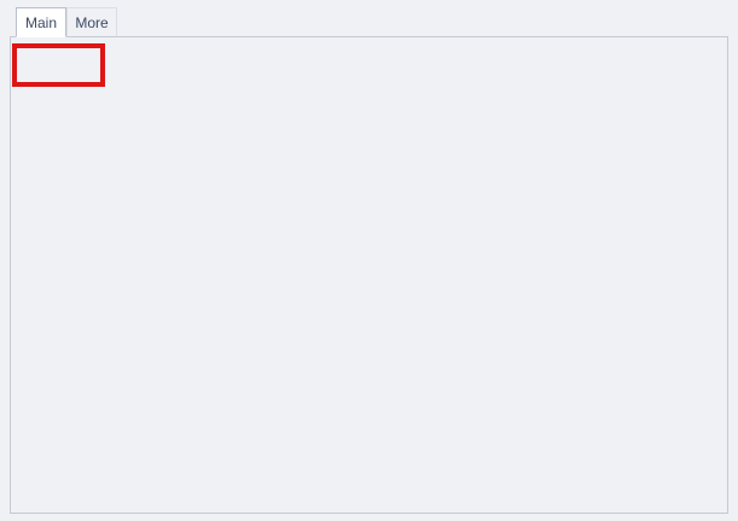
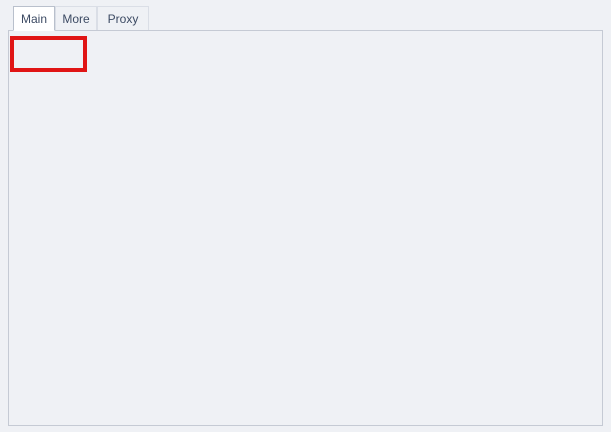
  Main
  More
+ Proxy
